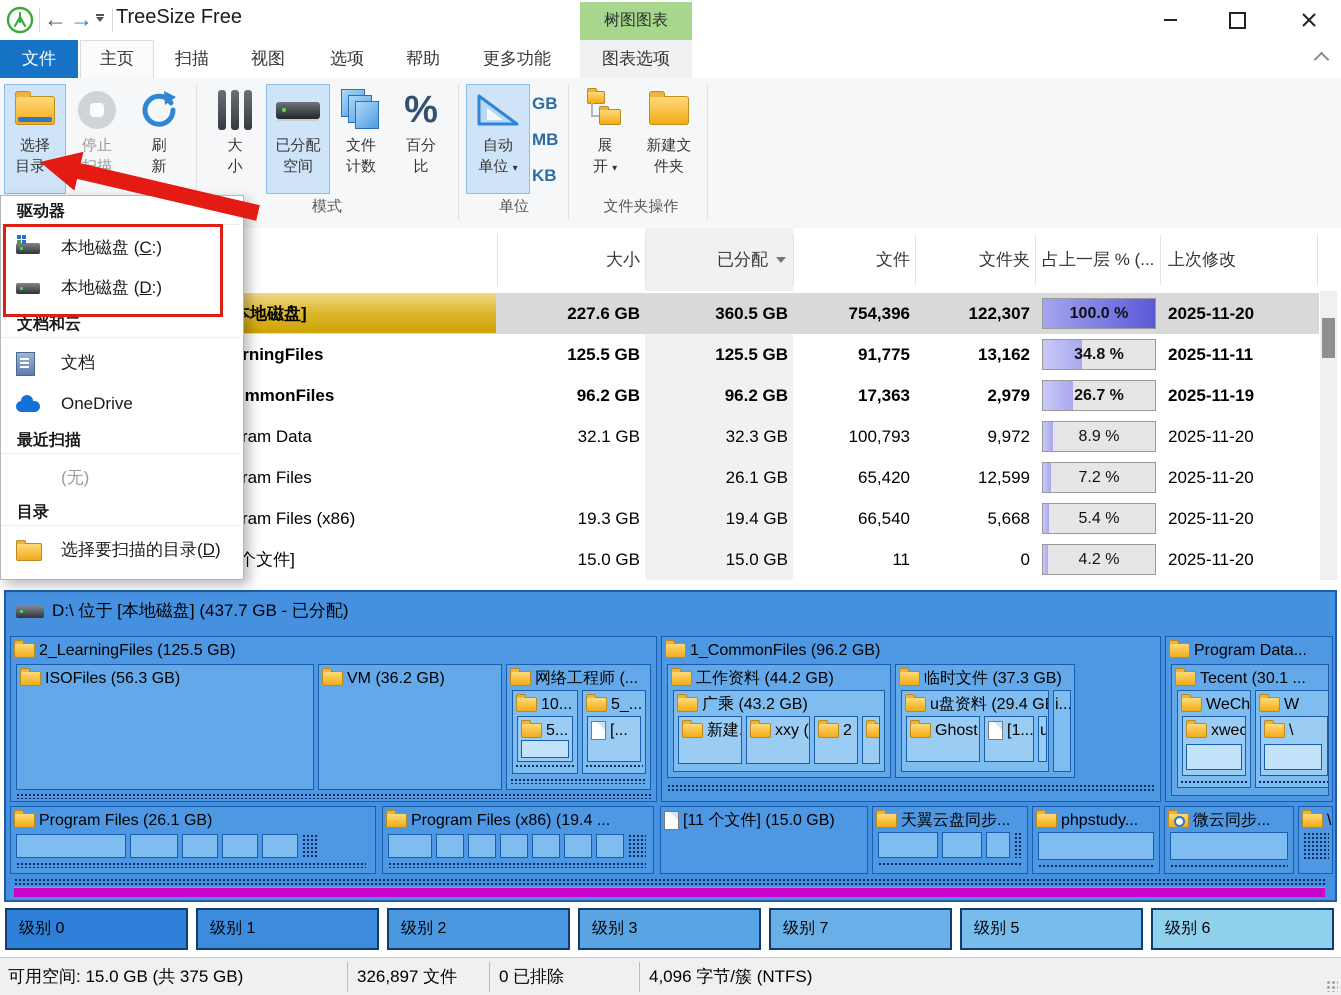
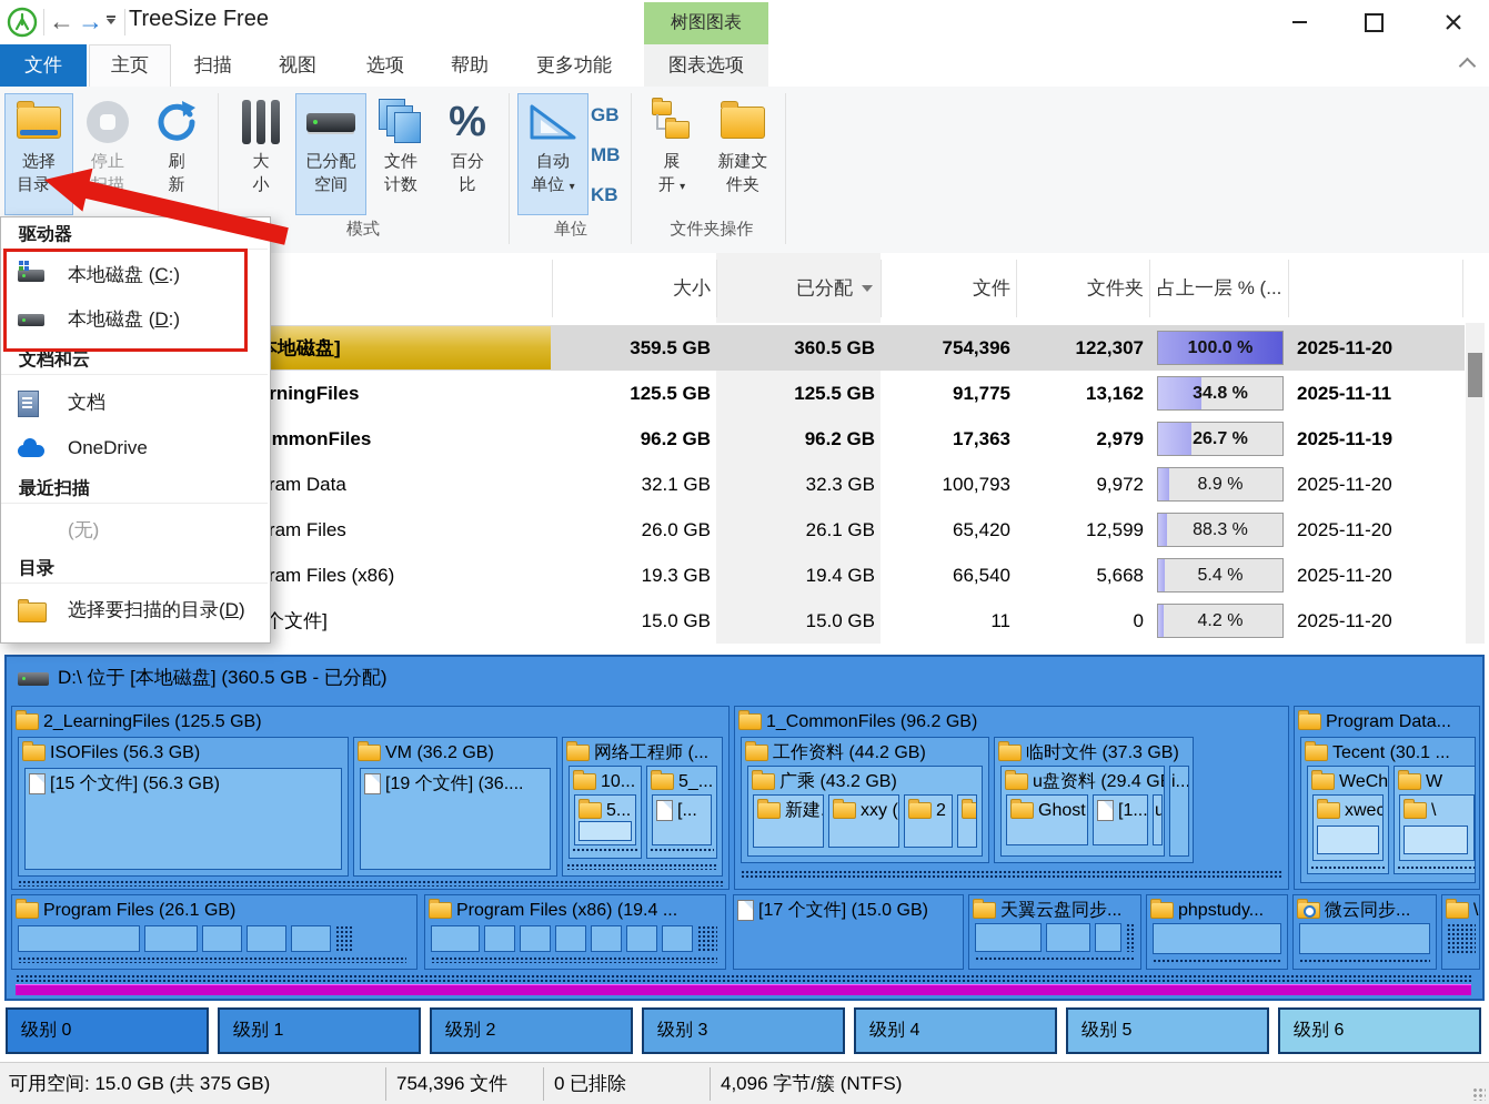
  ←
  →
  TreeSize Free
  树图图表
  文件
  主页
  扫描
  视图
  选项
  帮助
  更多功能
  图表选项
  选择
  停止
  刷
  新
  大
  小
  已分配
  空间
  文件
  计数
  %
  百分
  比
  模式
  自动
  单位 ▾
  GB
  MB
  KB
  单位
  展
  开 ▾
  新建文
  件夹
  文件夹操作
  大小
  已分配
  文件
  文件夹
  占上一层 % (...
- 上次修改
- 227.6 GB
+ 359.5 GB
  360.5 GB
  754,396
  122,307
  100.0 %
  2025-11-20
  125.5 GB
  125.5 GB
  91,775
  13,162
  34.8 %
  2025-11-11
  96.2 GB
  96.2 GB
  17,363
  2,979
  26.7 %
  2025-11-19
  32.1 GB
  32.3 GB
  100,793
  9,972
  8.9 %
  2025-11-20
+ 26.0 GB
  26.1 GB
  65,420
  12,599
- 7.2 %
+ 88.3 %
  2025-11-20
  ram Files (x86)
  19.3 GB
  19.4 GB
  66,540
  5,668
  5.4 %
  2025-11-20
  15.0 GB
  15.0 GB
  11
  0
  4.2 %
  2025-11-20
  驱动器
  本地磁盘 (C:)
  本地磁盘 (D:)
  文档和云
  文档
  OneDrive
  最近扫描
  (无)
  目录
  选择要扫描的目录(D)
- D:\ 位于 [本地磁盘] (437.7 GB - 已分配)
+ D:\ 位于 [本地磁盘] (360.5 GB - 已分配)
  2_LearningFiles (125.5 GB)
  ISOFiles (56.3 GB)
+ [15 个文件] (56.3 GB)
  VM (36.2 GB)
+ [19 个文件] (36....
  网络工程师 (...
  10...
  5...
  5_...
  [...
  1_CommonFiles (96.2 GB)
  工作资料 (44.2 GB)
  广乘 (43.2 GB)
  2
  临时文件 (37.3 GB)
  u盘资料 (29.4 G
  [1...
  u
  i...
  Program Data...
  Tecent (30.1 ...
  W
  \
  Program Files (26.1 GB)
  Program Files (x86) (19.4 ...
- [11 个文件] (15.0 GB)
+ [17 个文件] (15.0 GB)
  天翼云盘同步...
  phpstudy...
  微云同步...
  \
  级别 0
  级别 1
  级别 2
  级别 3
- 级别 7
+ 级别 4
  级别 5
  级别 6
  可用空间: 15.0 GB (共 375 GB)
- 326,897 文件
+ 754,396 文件
  0 已排除
  4,096 字节/簇 (NTFS)
